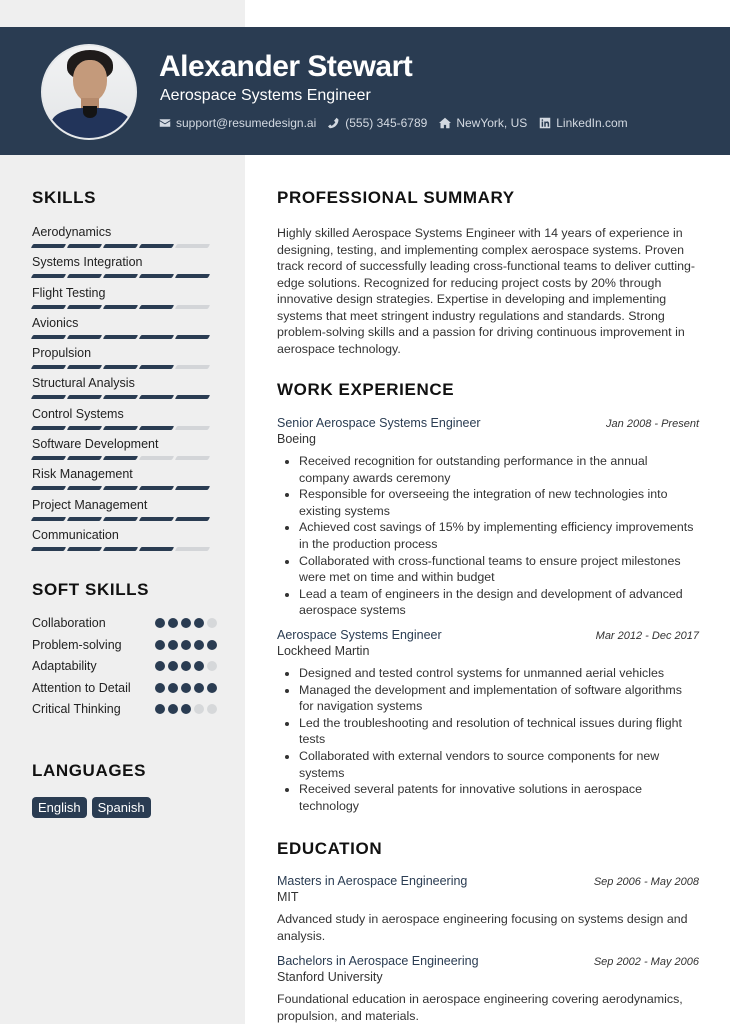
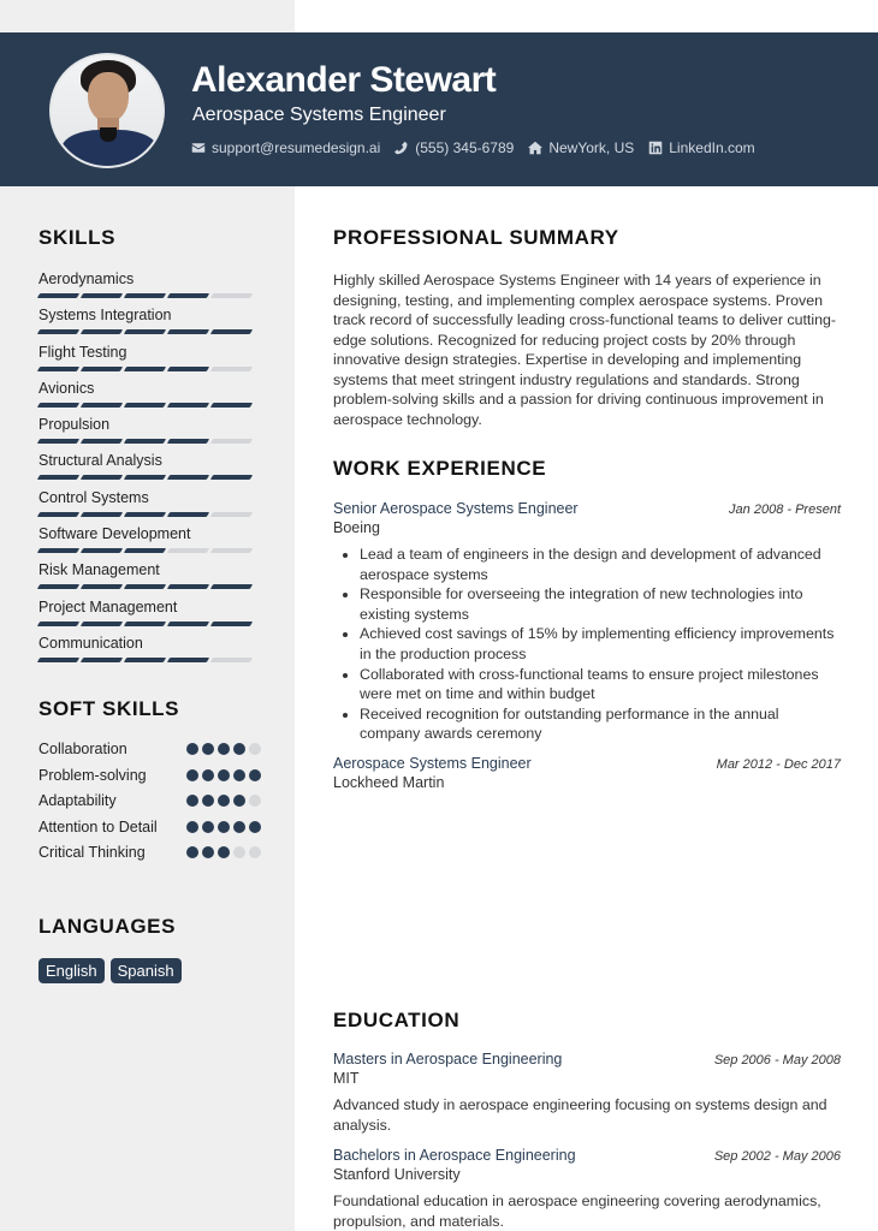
  Alexander Stewart
  Aerospace Systems Engineer
  support@resumedesign.ai
  (555) 345-6789
  NewYork, US
  LinkedIn.com
  SKILLS
  Aerodynamics
  Systems Integration
  Flight Testing
  Avionics
  Propulsion
  Structural Analysis
  Control Systems
  Software Development
  Risk Management
  Project Management
  Communication
  SOFT SKILLS
  Collaboration
  Problem-solving
  Adaptability
  Attention to Detail
  Critical Thinking
  LANGUAGES
  English
  Spanish
  PROFESSIONAL SUMMARY
  Highly skilled Aerospace Systems Engineer with 14 years of experience in designing, testing, and implementing complex aerospace systems. Proven track record of successfully leading cross-functional teams to deliver cutting-edge solutions. Recognized for reducing project costs by 20% through innovative design strategies. Expertise in developing and implementing systems that meet stringent industry regulations and standards. Strong problem-solving skills and a passion for driving continuous improvement in aerospace technology.
  WORK EXPERIENCE
  Senior Aerospace Systems Engineer
  Jan 2008 - Present
  Boeing
- Received recognition for outstanding performance in the annual company awards ceremony
+ Lead a team of engineers in the design and development of advanced aerospace systems
  Responsible for overseeing the integration of new technologies into existing systems
  Achieved cost savings of 15% by implementing efficiency improvements in the production process
  Collaborated with cross-functional teams to ensure project milestones were met on time and within budget
- Lead a team of engineers in the design and development of advanced aerospace systems
+ Received recognition for outstanding performance in the annual company awards ceremony
  Aerospace Systems Engineer
  Mar 2012 - Dec 2017
  Lockheed Martin
- Designed and tested control systems for unmanned aerial vehicles
- Managed the development and implementation of software algorithms for navigation systems
- Led the troubleshooting and resolution of technical issues during flight tests
- Collaborated with external vendors to source components for new systems
- Received several patents for innovative solutions in aerospace technology
  EDUCATION
  Masters in Aerospace Engineering
  Sep 2006 - May 2008
  MIT
  Advanced study in aerospace engineering focusing on systems design and analysis.
  Bachelors in Aerospace Engineering
  Sep 2002 - May 2006
  Stanford University
  Foundational education in aerospace engineering covering aerodynamics, propulsion, and materials.
